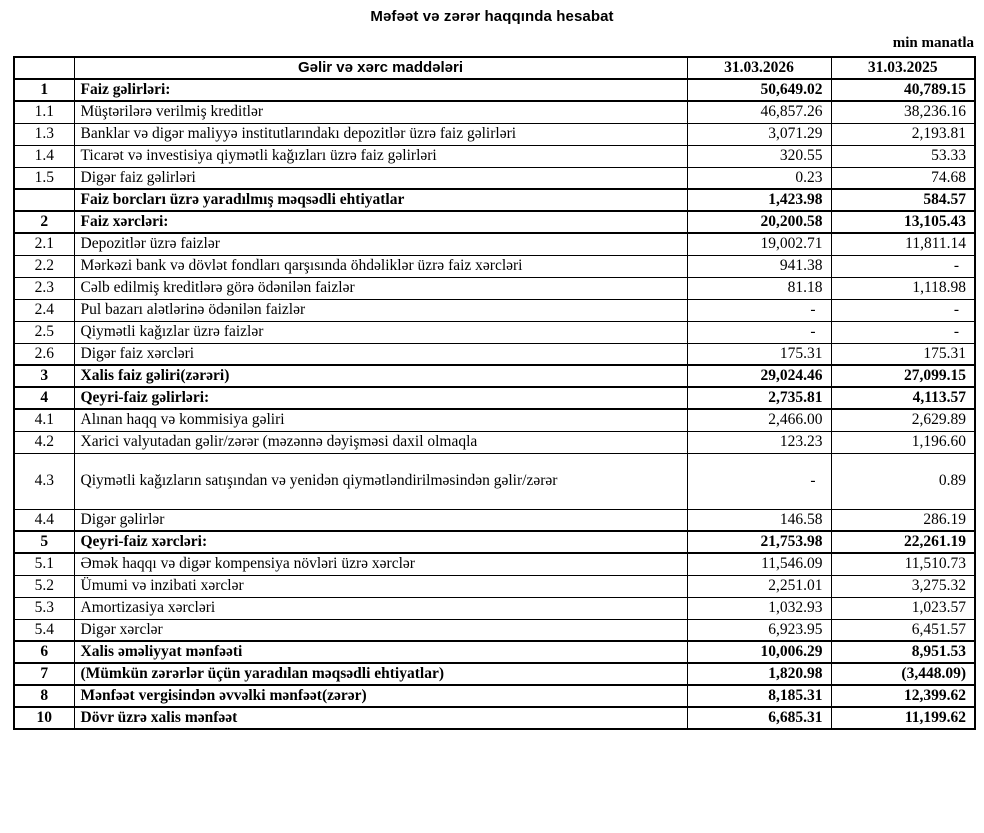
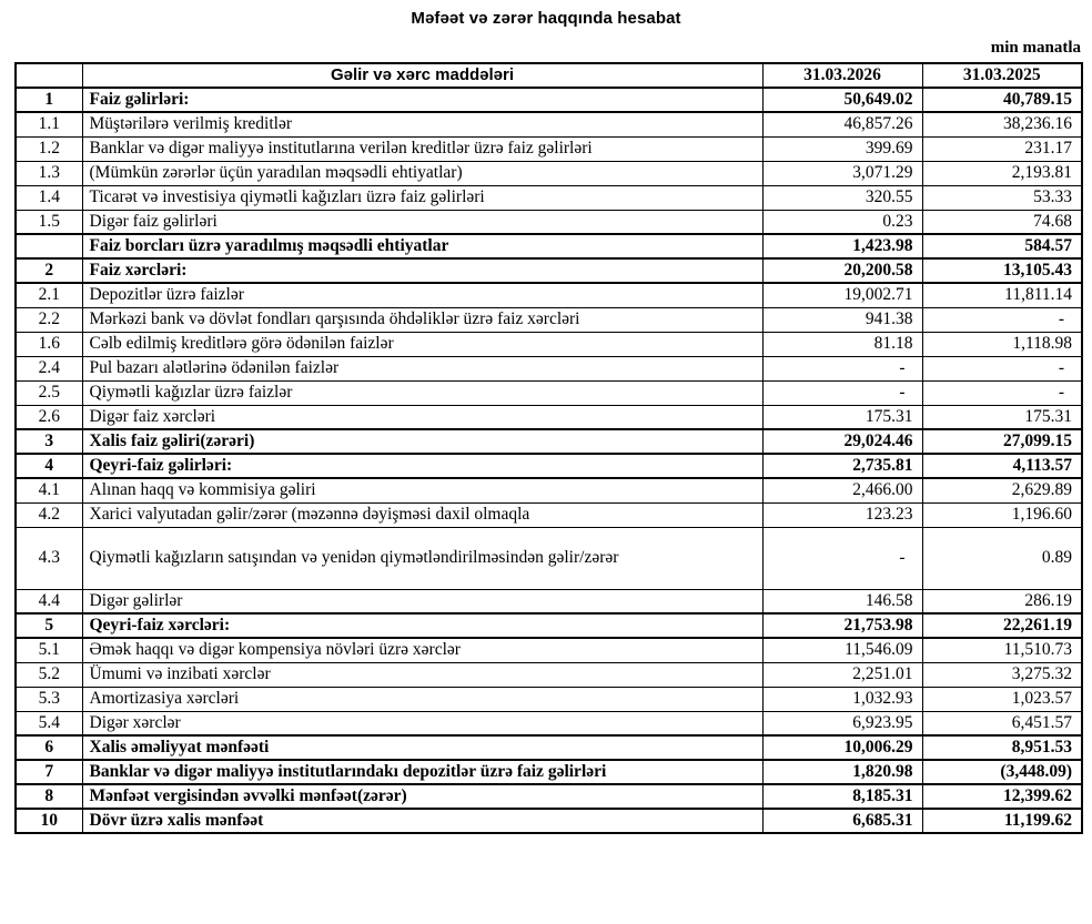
  Məfəət və zərər haqqında hesabat
  min manatla
  	Gəlir və xərc maddələri	31.03.2026	31.03.2025
  1	Faiz gəlirləri:	50,649.02	40,789.15
  1.1	Müştərilərə verilmiş kreditlər	46,857.26	38,236.16
+ 1.2	Banklar və digər maliyyə institutlarına verilən kreditlər üzrə faiz gəlirləri	399.69	231.17
- 1.3	Banklar və digər maliyyə institutlarındakı depozitlər üzrə faiz gəlirləri	3,071.29	2,193.81
+ 1.3	(Mümkün zərərlər üçün yaradılan məqsədli ehtiyatlar)	3,071.29	2,193.81
  1.4	Ticarət və investisiya qiymətli kağızları üzrə faiz gəlirləri	320.55	53.33
  1.5	Digər faiz gəlirləri	0.23	74.68
  	Faiz borcları üzrə yaradılmış məqsədli ehtiyatlar	1,423.98	584.57
  2	Faiz xərcləri:	20,200.58	13,105.43
  2.1	Depozitlər üzrə faizlər	19,002.71	11,811.14
  2.2	Mərkəzi bank və dövlət fondları qarşısında öhdəliklər üzrə faiz xərcləri	941.38	-
- 2.3	Cəlb edilmiş kreditlərə görə ödənilən faizlər	81.18	1,118.98
+ 1.6	Cəlb edilmiş kreditlərə görə ödənilən faizlər	81.18	1,118.98
  2.4	Pul bazarı alətlərinə ödənilən faizlər	-	-
  2.5	Qiymətli kağızlar üzrə faizlər	-	-
  2.6	Digər faiz xərcləri	175.31	175.31
  3	Xalis faiz gəliri(zərəri)	29,024.46	27,099.15
  4	Qeyri-faiz gəlirləri:	2,735.81	4,113.57
  4.1	Alınan haqq və kommisiya gəliri	2,466.00	2,629.89
  4.2	Xarici valyutadan gəlir/zərər (məzənnə dəyişməsi daxil olmaqla	123.23	1,196.60
  4.3	Qiymətli kağızların satışından və yenidən qiymətləndirilməsindən gəlir/zərər	-	0.89
  4.4	Digər gəlirlər	146.58	286.19
  5	Qeyri-faiz xərcləri:	21,753.98	22,261.19
  5.1	Əmək haqqı və digər kompensiya növləri üzrə xərclər	11,546.09	11,510.73
  5.2	Ümumi və inzibati xərclər	2,251.01	3,275.32
  5.3	Amortizasiya xərcləri	1,032.93	1,023.57
  5.4	Digər xərclər	6,923.95	6,451.57
  6	Xalis əməliyyat mənfəəti	10,006.29	8,951.53
- 7	(Mümkün zərərlər üçün yaradılan məqsədli ehtiyatlar)	1,820.98	(3,448.09)
+ 7	Banklar və digər maliyyə institutlarındakı depozitlər üzrə faiz gəlirləri	1,820.98	(3,448.09)
  8	Mənfəət vergisindən əvvəlki mənfəət(zərər)	8,185.31	12,399.62
  10	Dövr üzrə xalis mənfəət	6,685.31	11,199.62
